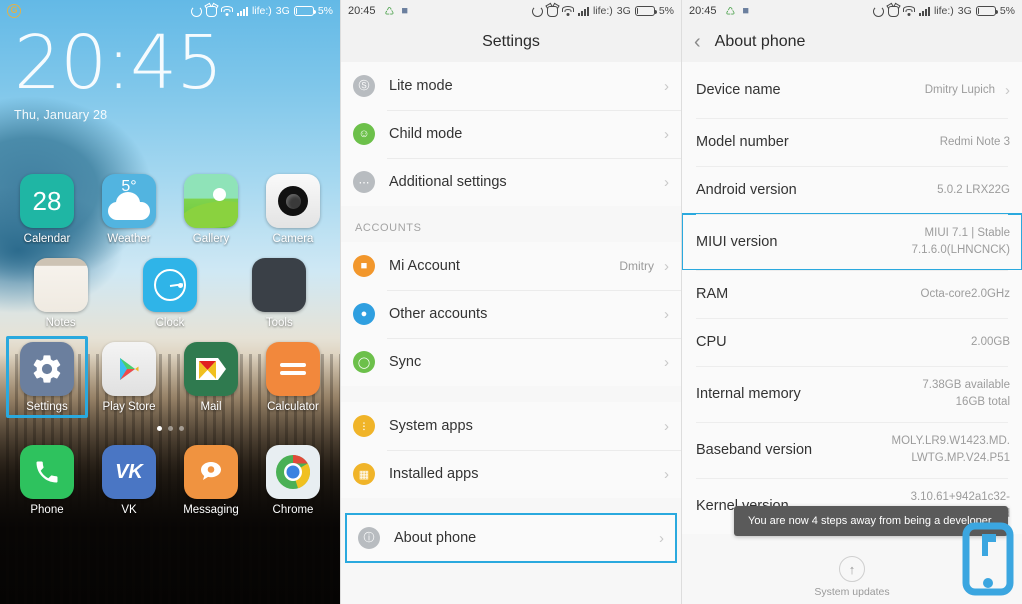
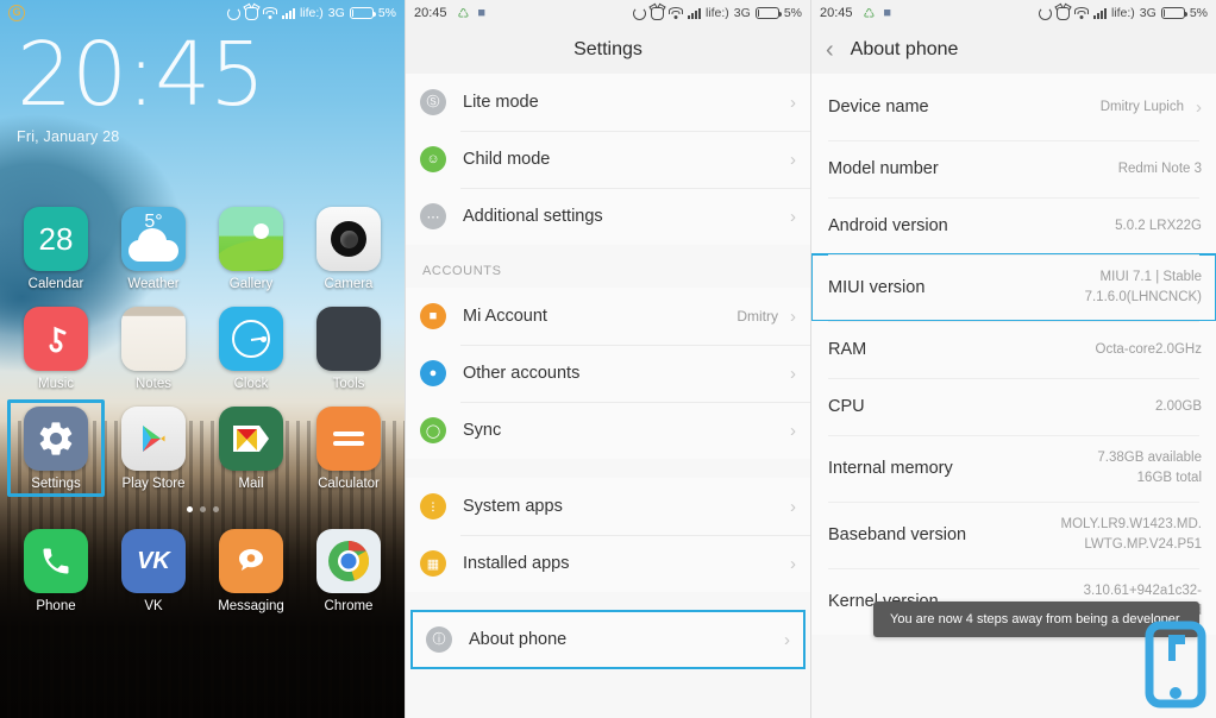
  G
  life:)
  3G
  5%
  20:45
- Thu, January 28
+ Fri, January 28
  28
  Calendar
  5°
  Weather
  Gallery
  Camera
+ Music
  Notes
  Clock
  Tools
  Settings
  Play Store
  Mail
  Calculator
  Phone
  VK
  VK
  Messaging
  Chrome
  20:45
  ♺
  ■
  life:)
  3G
  5%
  Settings
  Ⓢ
  Lite mode
  ›
  ☺
  Child mode
  ›
  ⋯
  Additional settings
  ›
  ACCOUNTS
  ■
  Mi Account
  Dmitry
  ›
  ●
  Other accounts
  ›
  ◯
  Sync
  ›
  ⁝
  System apps
  ›
  ▦
  Installed apps
  ›
  ⓘ
  About phone
  ›
  20:45
  ♺
  ■
  life:)
  3G
  5%
  ‹
  About phone
  Device name
  Dmitry Lupich
  ›
  Model number
  Redmi Note 3
  Android version
  5.0.2 LRX22G
  MIUI version
  MIUI 7.1 | Stable
  7.1.6.0(LHNCNCK)
  RAM
  Octa-core2.0GHz
  CPU
  2.00GB
  Internal memory
  7.38GB available
  16GB total
  Baseband version
  MOLY.LR9.W1423.MD.
  LWTG.MP.V24.P51
  3.10.61+942a1c32-
  You are now 4 steps away from being a developer.
- ↑
- System updates
